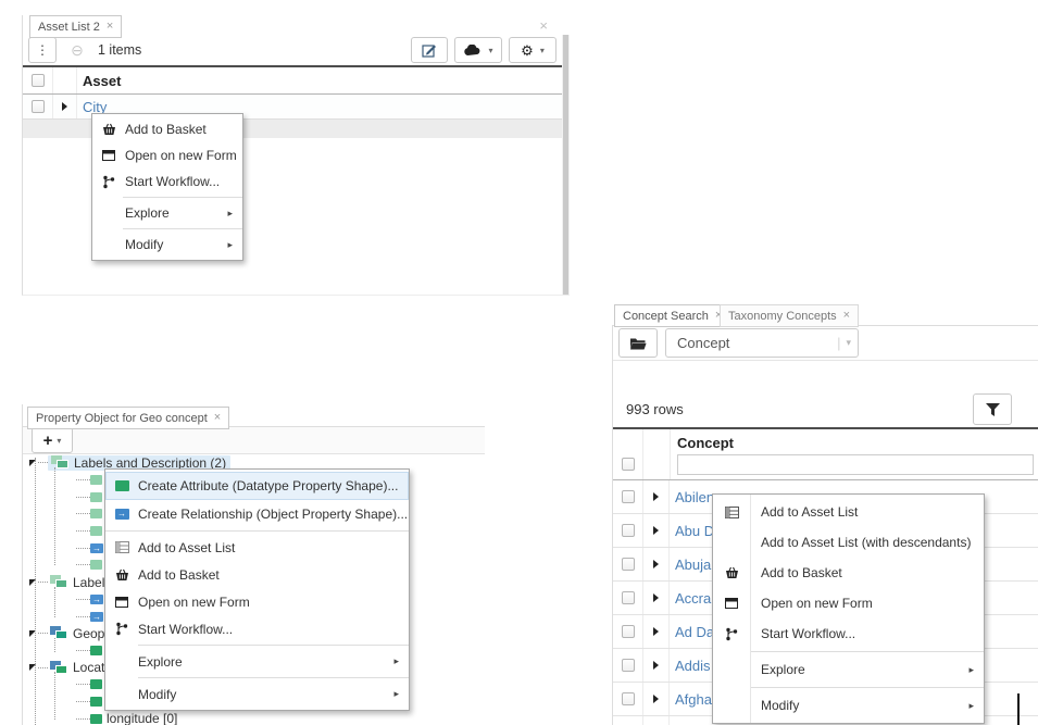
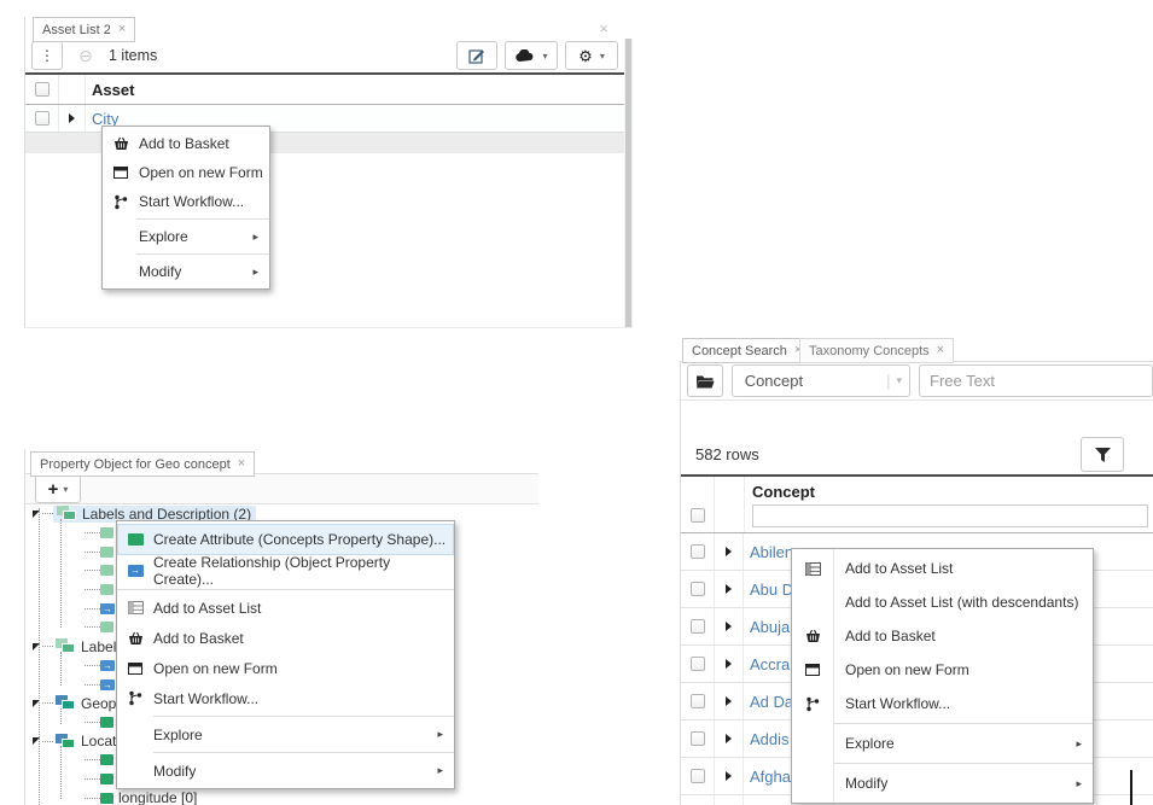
  Asset List 2
  ×
  ×
  ⋮
  ⊖
  1 items
  ▾
  ⚙
  ▾
  Asset
  City
  Add to Basket
  Open on new Form
  Start Workflow...
  Explore
  ▸
  Modify
  ▸
  Concept Search
  Taxonomy Concepts
  ×
  Concept
  |
  ▾
+ Free Text
- 993 rows
+ 582 rows
  Concept
  Abilen
  Abu D
  Abuja
  Accra
  Ad Da
  Addis
  Afgha
  Add to Asset List
  Add to Asset List (with descendants)
  Add to Basket
  Open on new Form
  Start Workflow...
  Explore
  ▸
  Modify
  ▸
  Property Object for Geo concept
  ×
  +
  ▾
  Labels and Description (2)
  →
  →
  →
  Geop
  Locat
  longitude [0]
- Create Attribute (Datatype Property Shape)...
+ Create Attribute (Concepts Property Shape)...
  →
- Create Relationship (Object Property Shape)...
+ Create Relationship (Object Property Create)...
  Add to Asset List
  Add to Basket
  Open on new Form
  Start Workflow...
  Explore
  ▸
  Modify
  ▸
